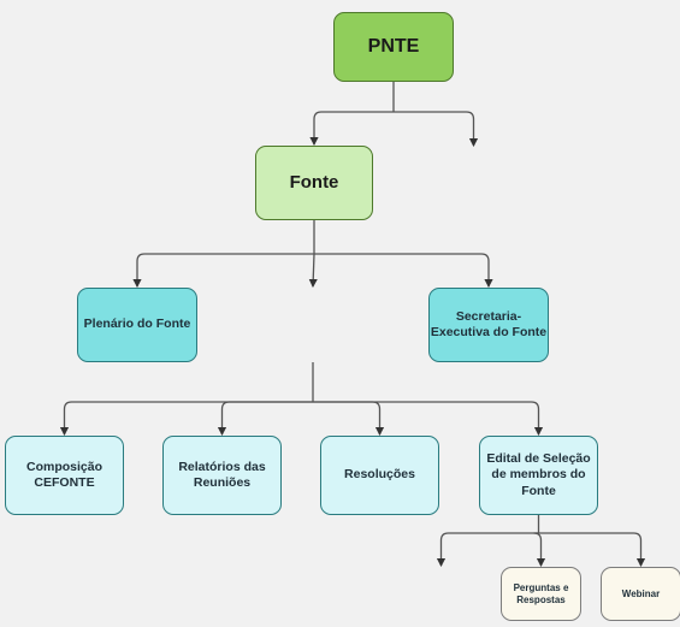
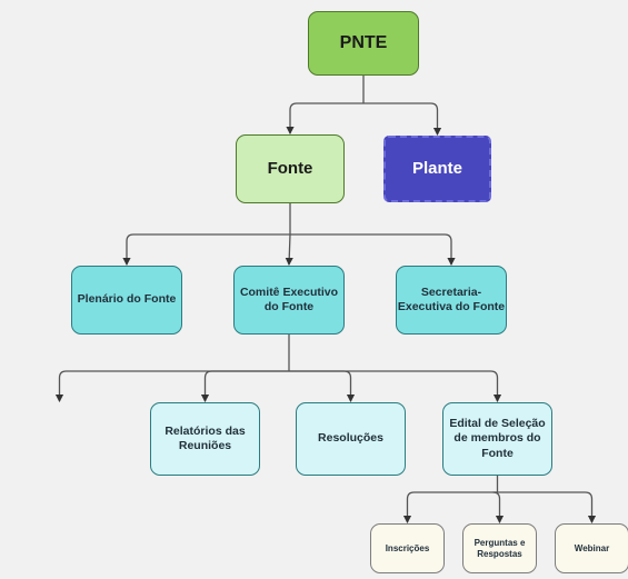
  PNTE
  Fonte
+ Plante
  Plenário do Fonte
+ Comitê Executivo
+ do Fonte
  Secretaria-
  Executiva do Fonte
- Composição
- CEFONTE
  Relatórios das
  Reuniões
  Resoluções
  Edital de Seleção
  de membros do
  Fonte
+ Inscrições
  Perguntas e
  Respostas
  Webinar
